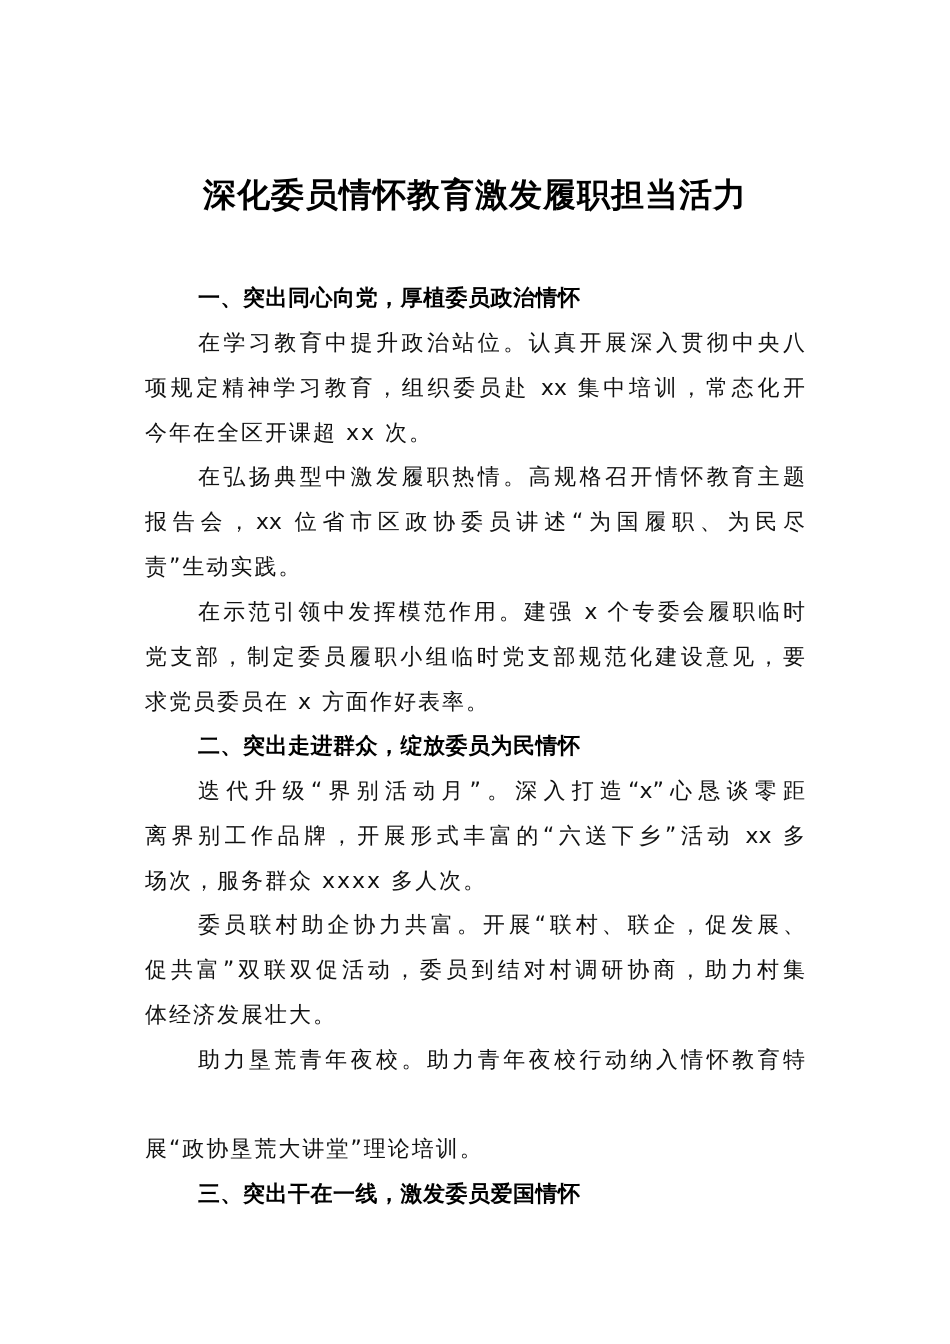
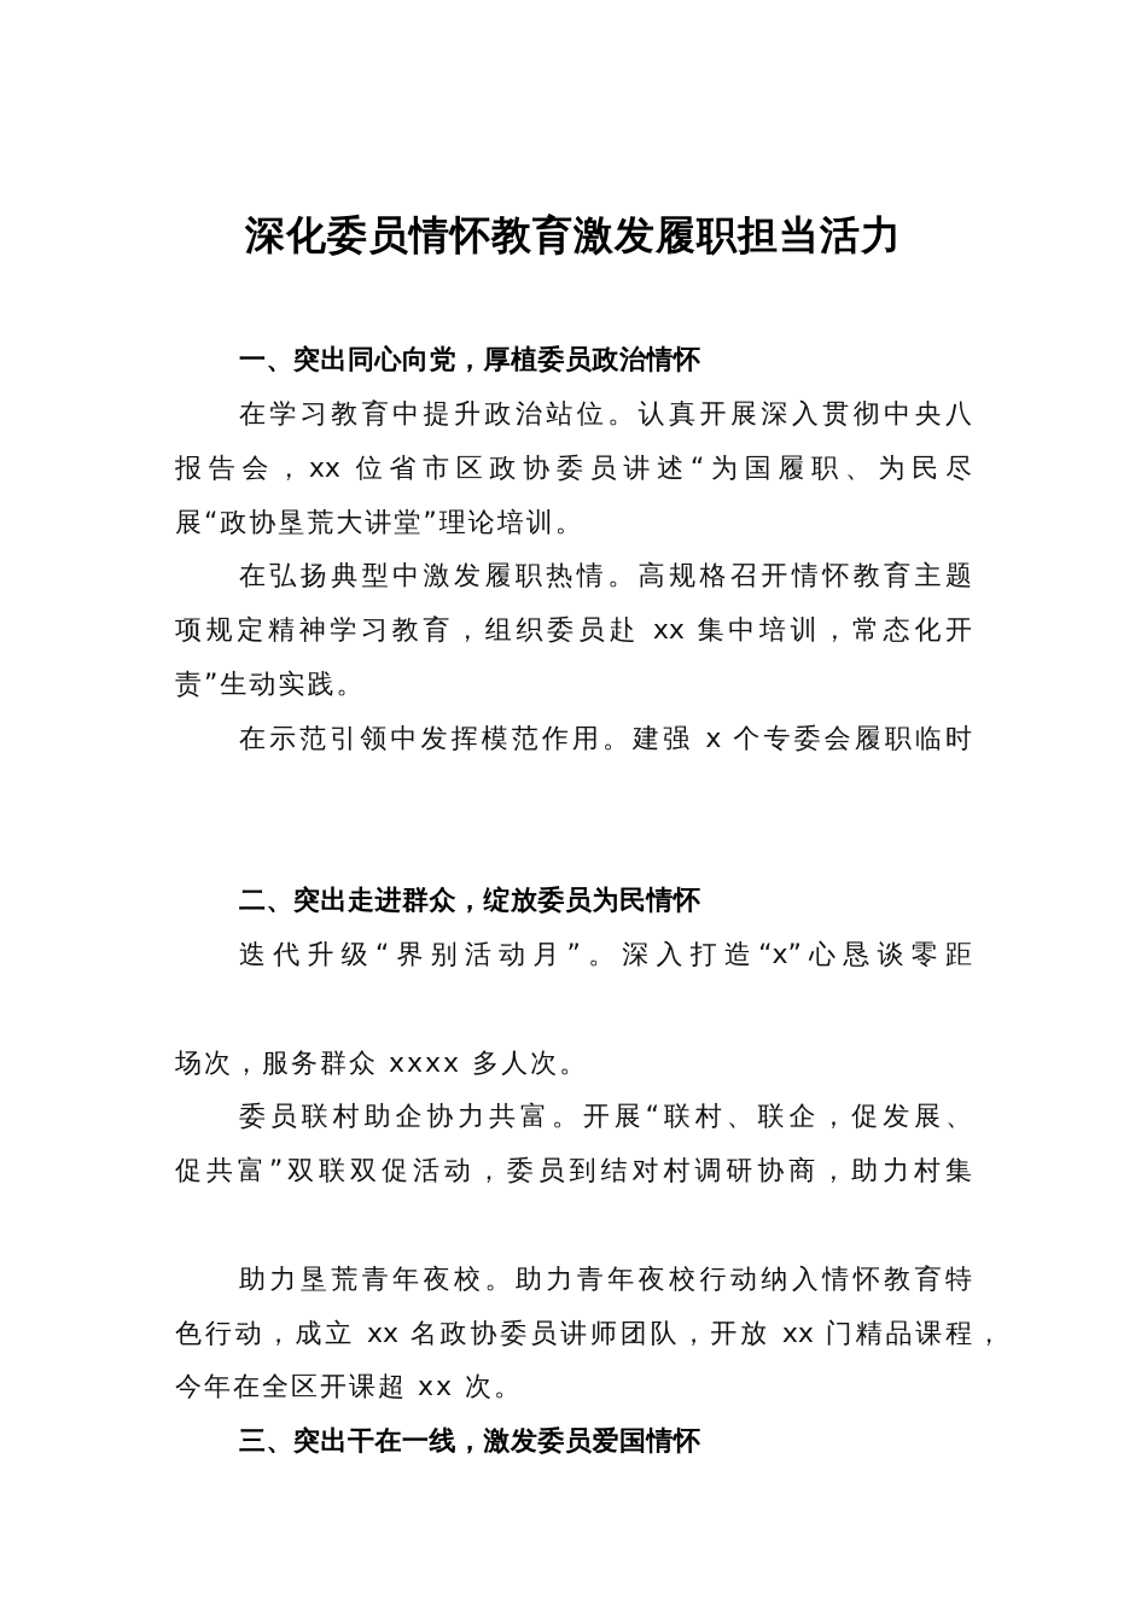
  深化委员情怀教育激发履职担当活力
  一、突出同心向党，厚植委员政治情怀
  在学习教育中提升政治站位。认真开展深入贯彻中央八
- 项规定精神学习教育，组织委员赴 xx 集中培训，常态化开
+ 报告会，xx 位省市区政协委员讲述“为国履职、为民尽
- 今年在全区开课超 xx 次。
+ 展“政协垦荒大讲堂”理论培训。
  在弘扬典型中激发履职热情。高规格召开情怀教育主题
- 报告会，xx 位省市区政协委员讲述“为国履职、为民尽
+ 项规定精神学习教育，组织委员赴 xx 集中培训，常态化开
  责”生动实践。
  在示范引领中发挥模范作用。建强 x 个专委会履职临时
- 党支部，制定委员履职小组临时党支部规范化建设意见，要
- 求党员委员在 x 方面作好表率。
  二、突出走进群众，绽放委员为民情怀
  迭代升级“界别活动月”。深入打造“x”心恳谈零距
- 离界别工作品牌，开展形式丰富的“六送下乡”活动 xx 多
  场次，服务群众 xxxx 多人次。
  委员联村助企协力共富。开展“联村、联企，促发展、
  促共富”双联双促活动，委员到结对村调研协商，助力村集
- 体经济发展壮大。
  助力垦荒青年夜校。助力青年夜校行动纳入情怀教育特
+ 色行动，成立 xx 名政协委员讲师团队，开放 xx 门精品课程，
- 展“政协垦荒大讲堂”理论培训。
+ 今年在全区开课超 xx 次。
  三、突出干在一线，激发委员爱国情怀
